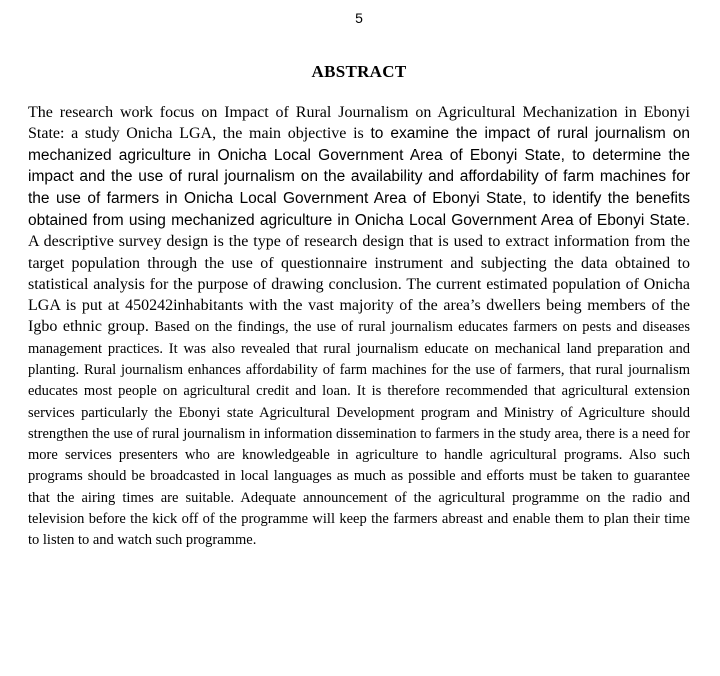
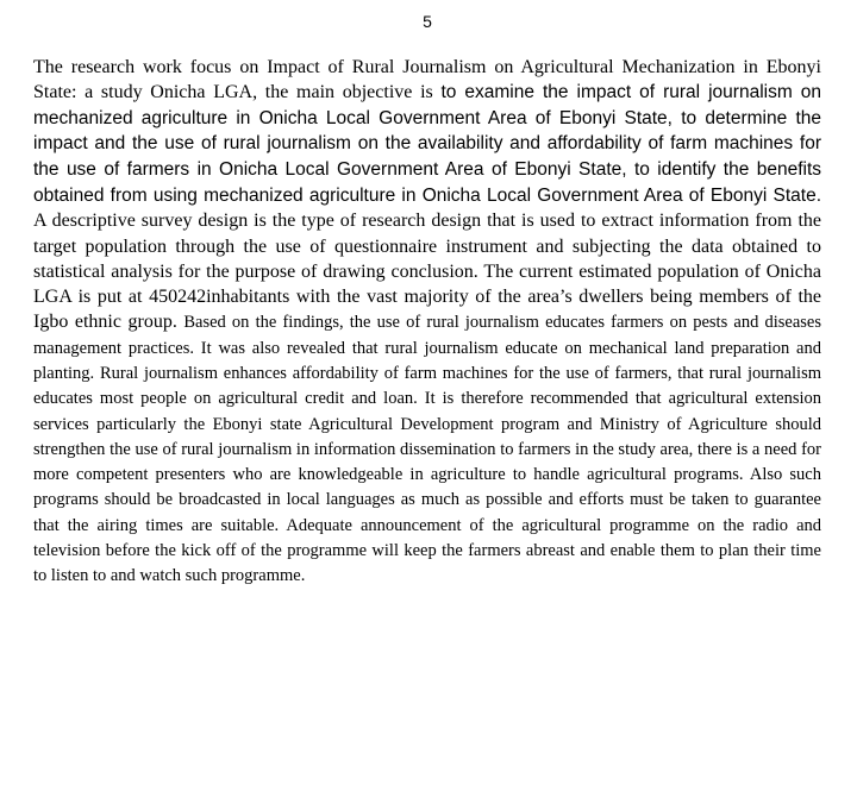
  5
- ABSTRACT
- The research work focus on Impact of Rural Journalism on Agricultural Mechanization in Ebonyi State: a study Onicha LGA, the main objective is to examine the impact of rural journalism on mechanized agriculture in Onicha Local Government Area of Ebonyi State, to determine the impact and the use of rural journalism on the availability and affordability of farm machines for the use of farmers in Onicha Local Government Area of Ebonyi State, to identify the benefits obtained from using mechanized agriculture in Onicha Local Government Area of Ebonyi State. A descriptive survey design is the type of research design that is used to extract information from the target population through the use of questionnaire instrument and subjecting the data obtained to statistical analysis for the purpose of drawing conclusion. The current estimated population of Onicha LGA is put at 450242inhabitants with the vast majority of the area’s dwellers being members of the Igbo ethnic group. Based on the findings, the use of rural journalism educates farmers on pests and diseases management practices. It was also revealed that rural journalism educate on mechanical land preparation and planting. Rural journalism enhances affordability of farm machines for the use of farmers, that rural journalism educates most people on agricultural credit and loan. It is therefore recommended that agricultural extension services particularly the Ebonyi state Agricultural Development program and Ministry of Agriculture should strengthen the use of rural journalism in information dissemination to farmers in the study area, there is a need for more services presenters who are knowledgeable in agriculture to handle agricultural programs. Also such programs should be broadcasted in local languages as much as possible and efforts must be taken to guarantee that the airing times are suitable. Adequate announcement of the agricultural programme on the radio and television before the kick off of the programme will keep the farmers abreast and enable them to plan their time to listen to and watch such programme.
+ The research work focus on Impact of Rural Journalism on Agricultural Mechanization in Ebonyi State: a study Onicha LGA, the main objective is to examine the impact of rural journalism on mechanized agriculture in Onicha Local Government Area of Ebonyi State, to determine the impact and the use of rural journalism on the availability and affordability of farm machines for the use of farmers in Onicha Local Government Area of Ebonyi State, to identify the benefits obtained from using mechanized agriculture in Onicha Local Government Area of Ebonyi State. A descriptive survey design is the type of research design that is used to extract information from the target population through the use of questionnaire instrument and subjecting the data obtained to statistical analysis for the purpose of drawing conclusion. The current estimated population of Onicha LGA is put at 450242inhabitants with the vast majority of the area’s dwellers being members of the Igbo ethnic group. Based on the findings, the use of rural journalism educates farmers on pests and diseases management practices. It was also revealed that rural journalism educate on mechanical land preparation and planting. Rural journalism enhances affordability of farm machines for the use of farmers, that rural journalism educates most people on agricultural credit and loan. It is therefore recommended that agricultural extension services particularly the Ebonyi state Agricultural Development program and Ministry of Agriculture should strengthen the use of rural journalism in information dissemination to farmers in the study area, there is a need for more competent presenters who are knowledgeable in agriculture to handle agricultural programs. Also such programs should be broadcasted in local languages as much as possible and efforts must be taken to guarantee that the airing times are suitable. Adequate announcement of the agricultural programme on the radio and television before the kick off of the programme will keep the farmers abreast and enable them to plan their time to listen to and watch such programme.
